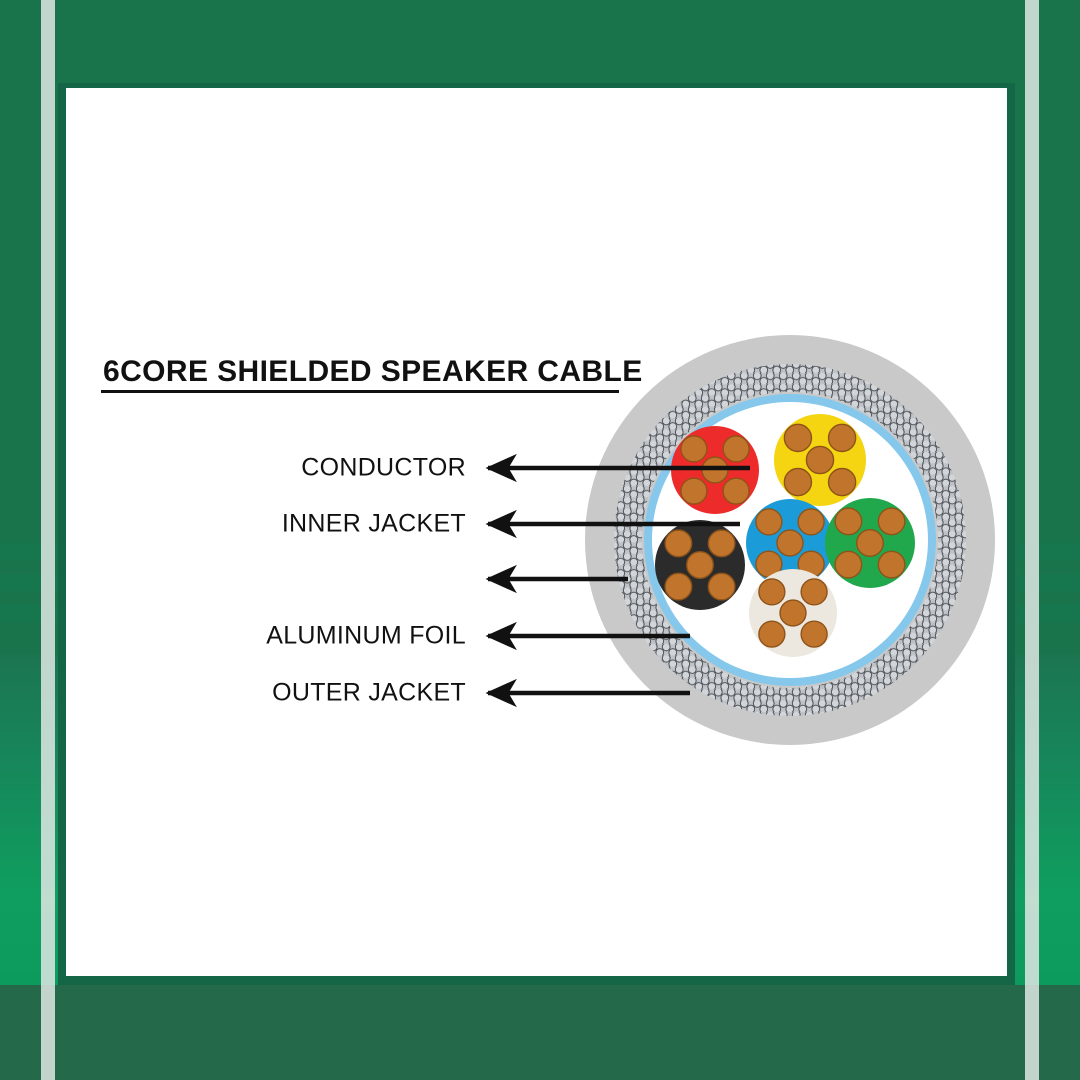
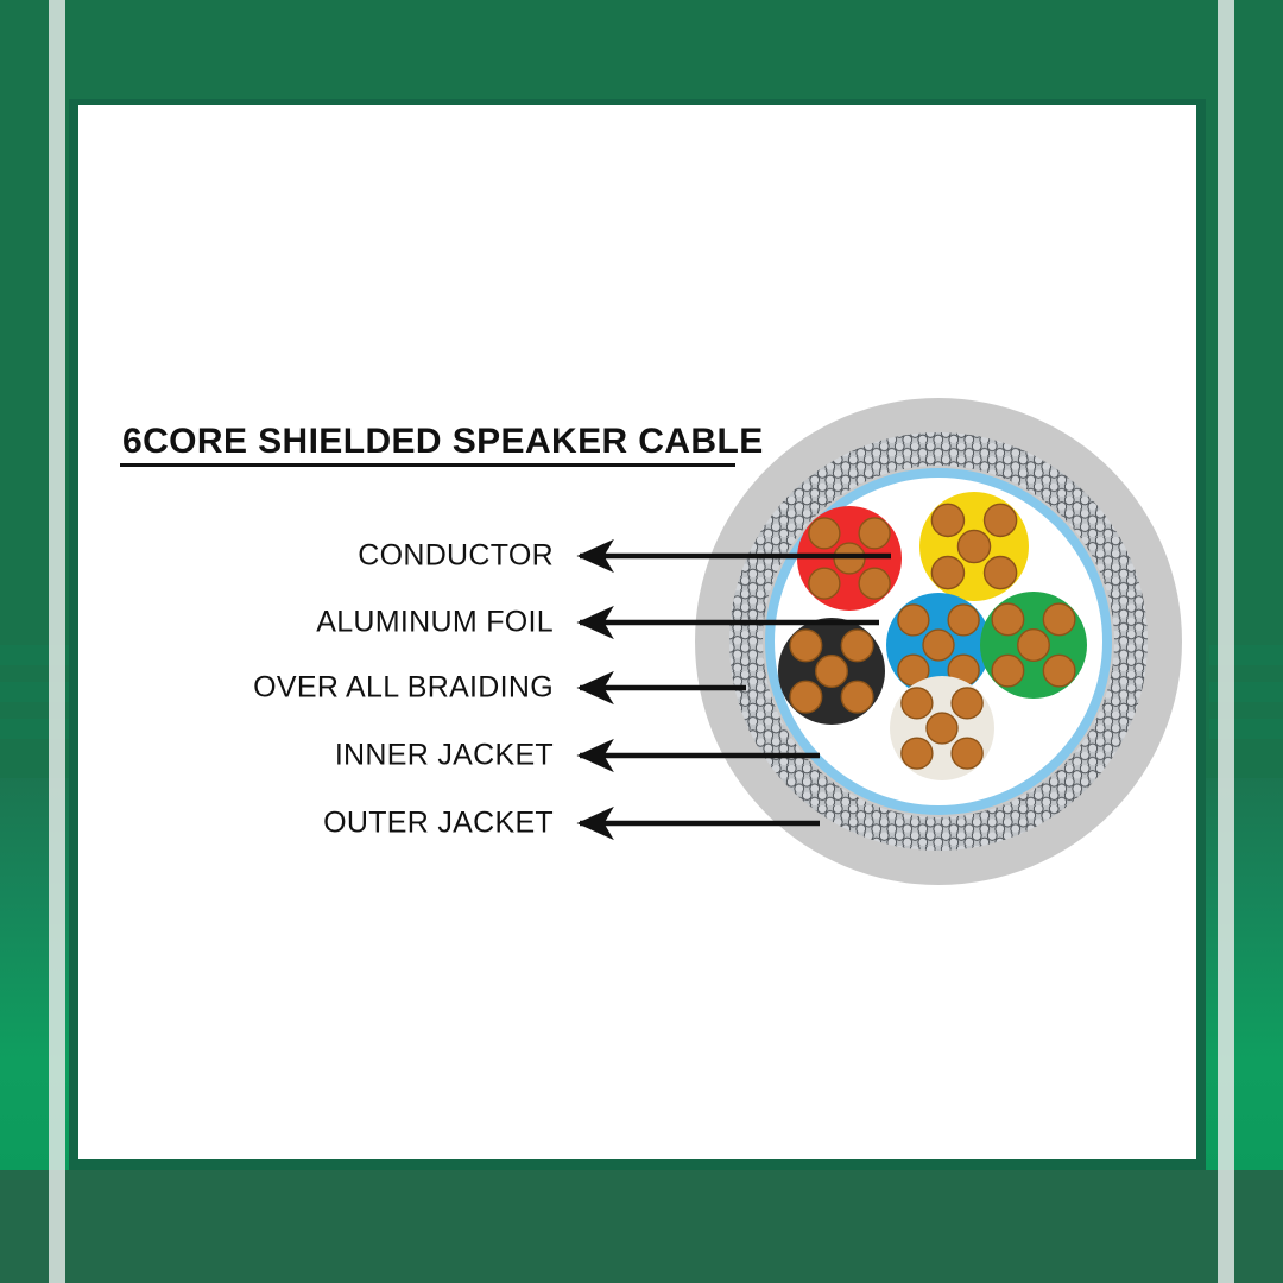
  6CORE SHIELDED SPEAKER CABLE
  CONDUCTOR
- INNER JACKET
+ ALUMINUM FOIL
+ OVER ALL BRAIDING
- ALUMINUM FOIL
+ INNER JACKET
  OUTER JACKET
